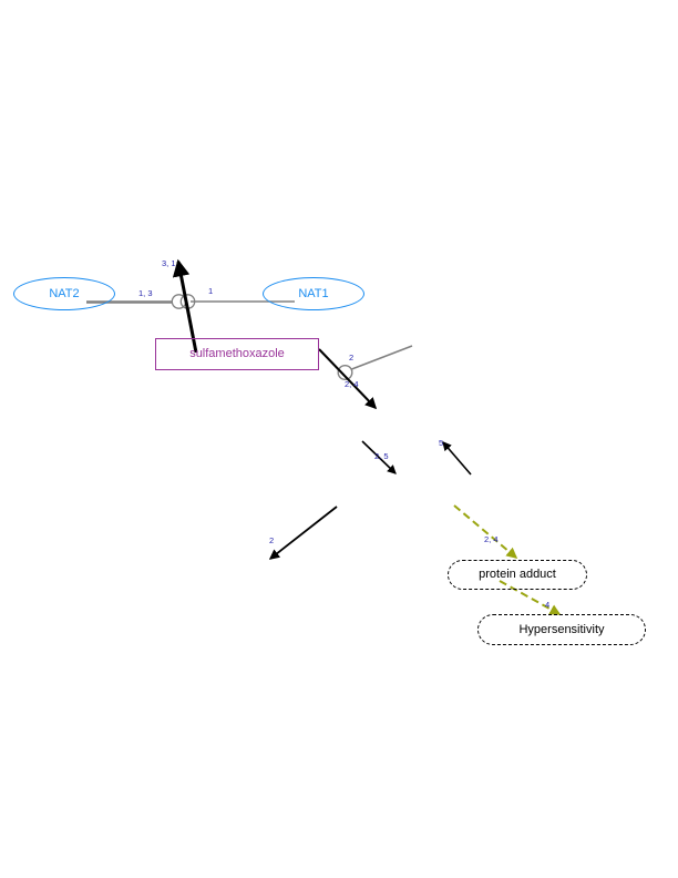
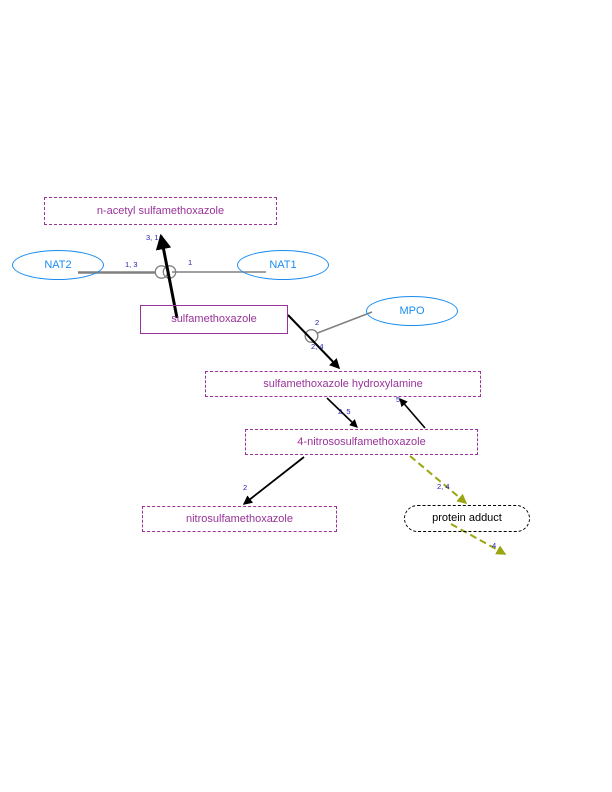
+ n-acetyl sulfamethoxazole
  NAT2
  NAT1
  sulfamethoxazole
+ MPO
+ sulfamethoxazole hydroxylamine
+ 4-nitrososulfamethoxazole
+ nitrosulfamethoxazole
  protein adduct
- Hypersensitivity
  3, 1
  1, 3
  1
  2
  2, 4
  2, 5
  5
  2
  2, 4
  4
